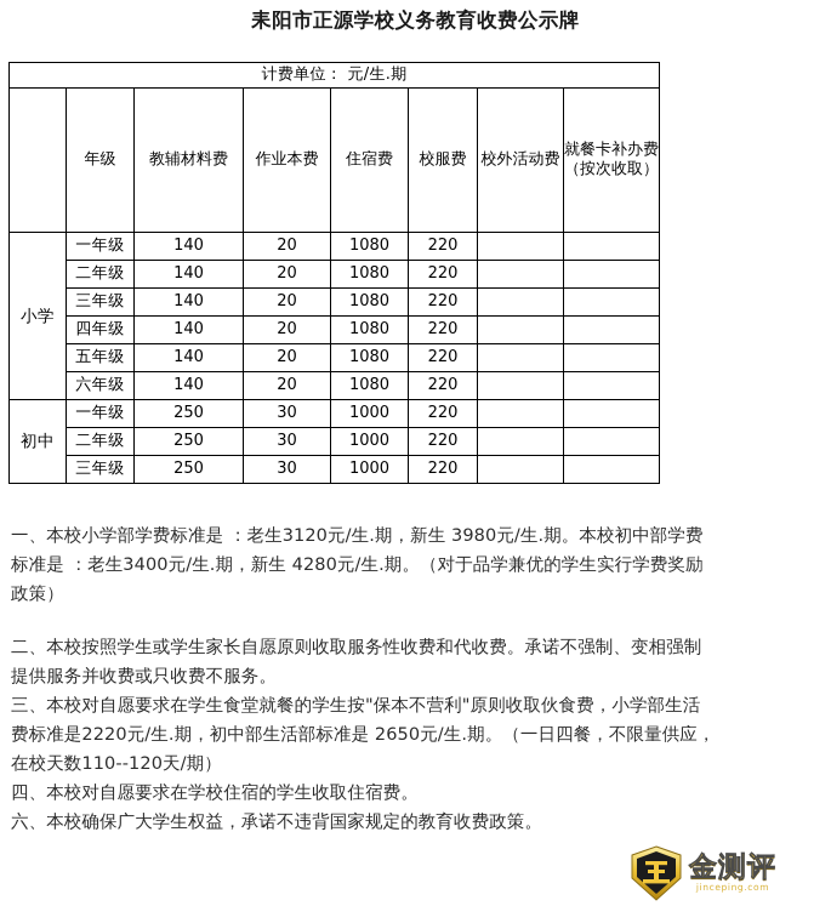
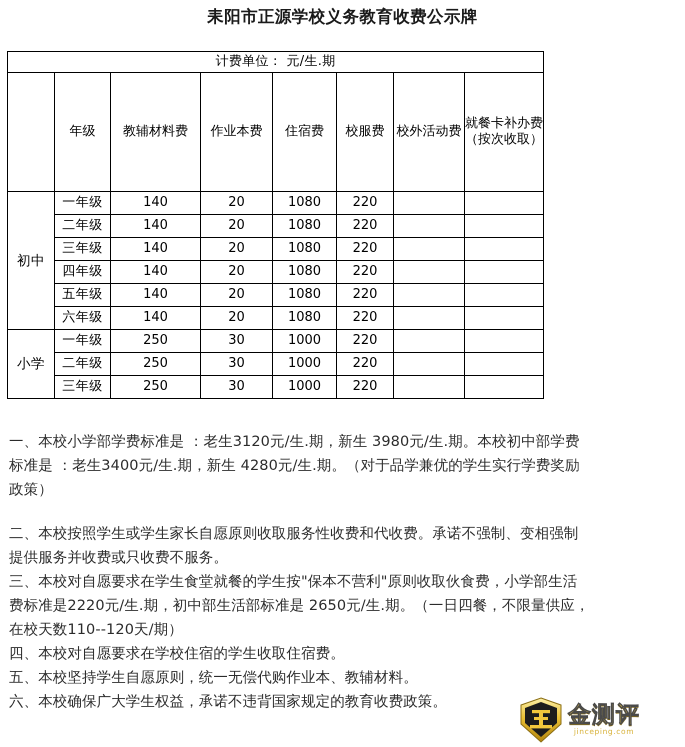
  耒阳市正源学校义务教育收费公示牌
  计费单位： 元/生.期
  	年级	教辅材料费	作业本费	住宿费	校服费	校外活动费	就餐卡补办费（按次收取）
- 小学	一年级	140	20	1080	220
+ 初中	一年级	140	20	1080	220
  二年级	140	20	1080	220
  三年级	140	20	1080	220
  四年级	140	20	1080	220
  五年级	140	20	1080	220
  六年级	140	20	1080	220
- 初中	一年级	250	30	1000	220
+ 小学	一年级	250	30	1000	220
  二年级	250	30	1000	220
  三年级	250	30	1000	220
  一、本校小学部学费标准是 ：老生3120元/生.期，新生 3980元/生.期。本校初中部学费
  标准是 ：老生3400元/生.期，新生 4280元/生.期。（对于品学兼优的学生实行学费奖励
  政策）
  二、本校按照学生或学生家长自愿原则收取服务性收费和代收费。承诺不强制、变相强制
  提供服务并收费或只收费不服务。
  三、本校对自愿要求在学生食堂就餐的学生按"保本不营利"原则收取伙食费，小学部生活
  费标准是2220元/生.期，初中部生活部标准是 2650元/生.期。（一日四餐，不限量供应，
  在校天数110--120天/期）
  四、本校对自愿要求在学校住宿的学生收取住宿费。
+ 五、本校坚持学生自愿原则，统一无偿代购作业本、教辅材料。
  六、本校确保广大学生权益，承诺不违背国家规定的教育收费政策。
  金测评
  jinceping.com
